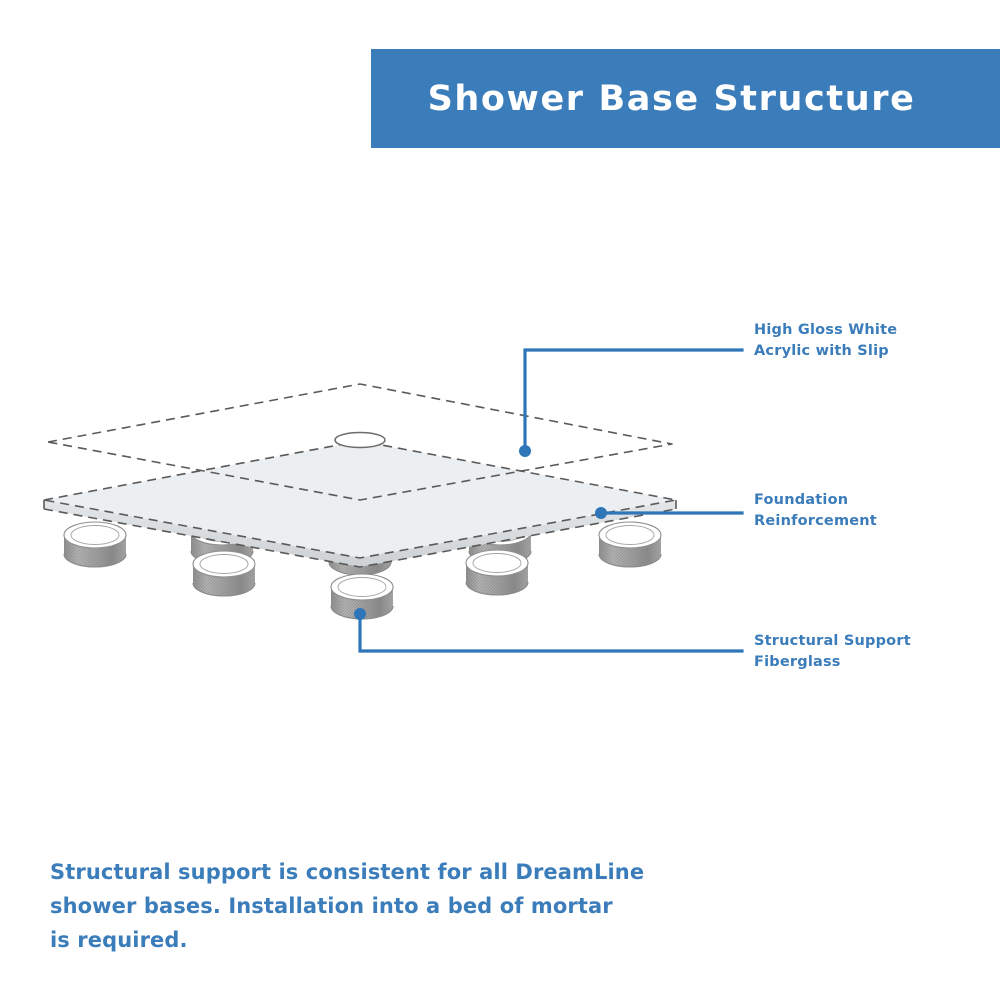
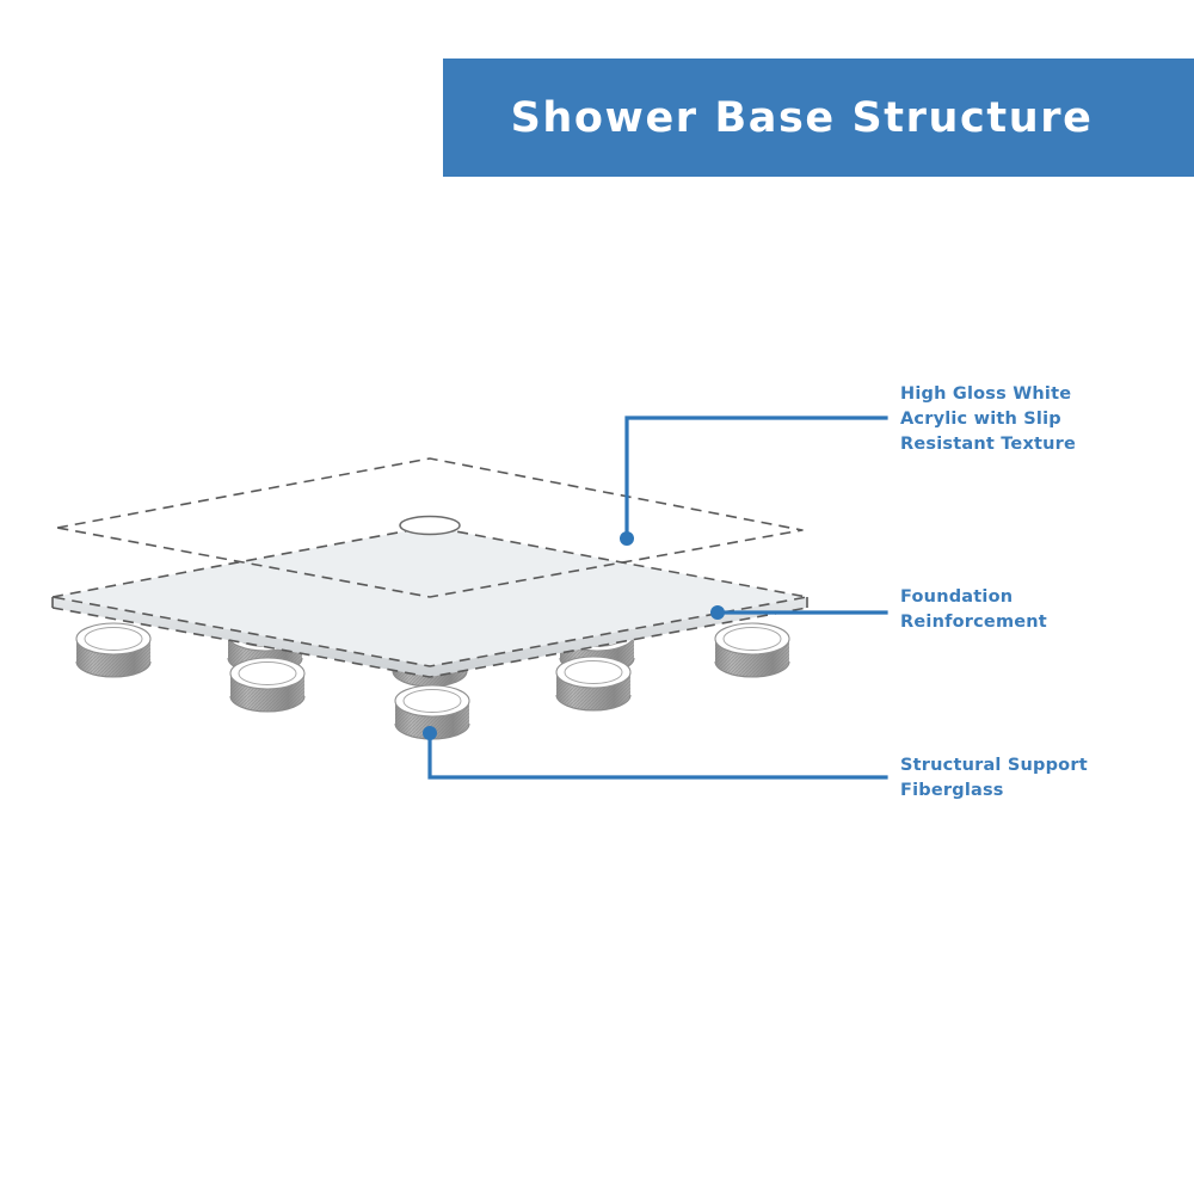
  Shower Base Structure
  High Gloss White
  Acrylic with Slip
+ Resistant Texture
  Foundation
  Reinforcement
  Structural Support
  Fiberglass
- Structural support is consistent for all DreamLine
- shower bases. Installation into a bed of mortar
- is required.
